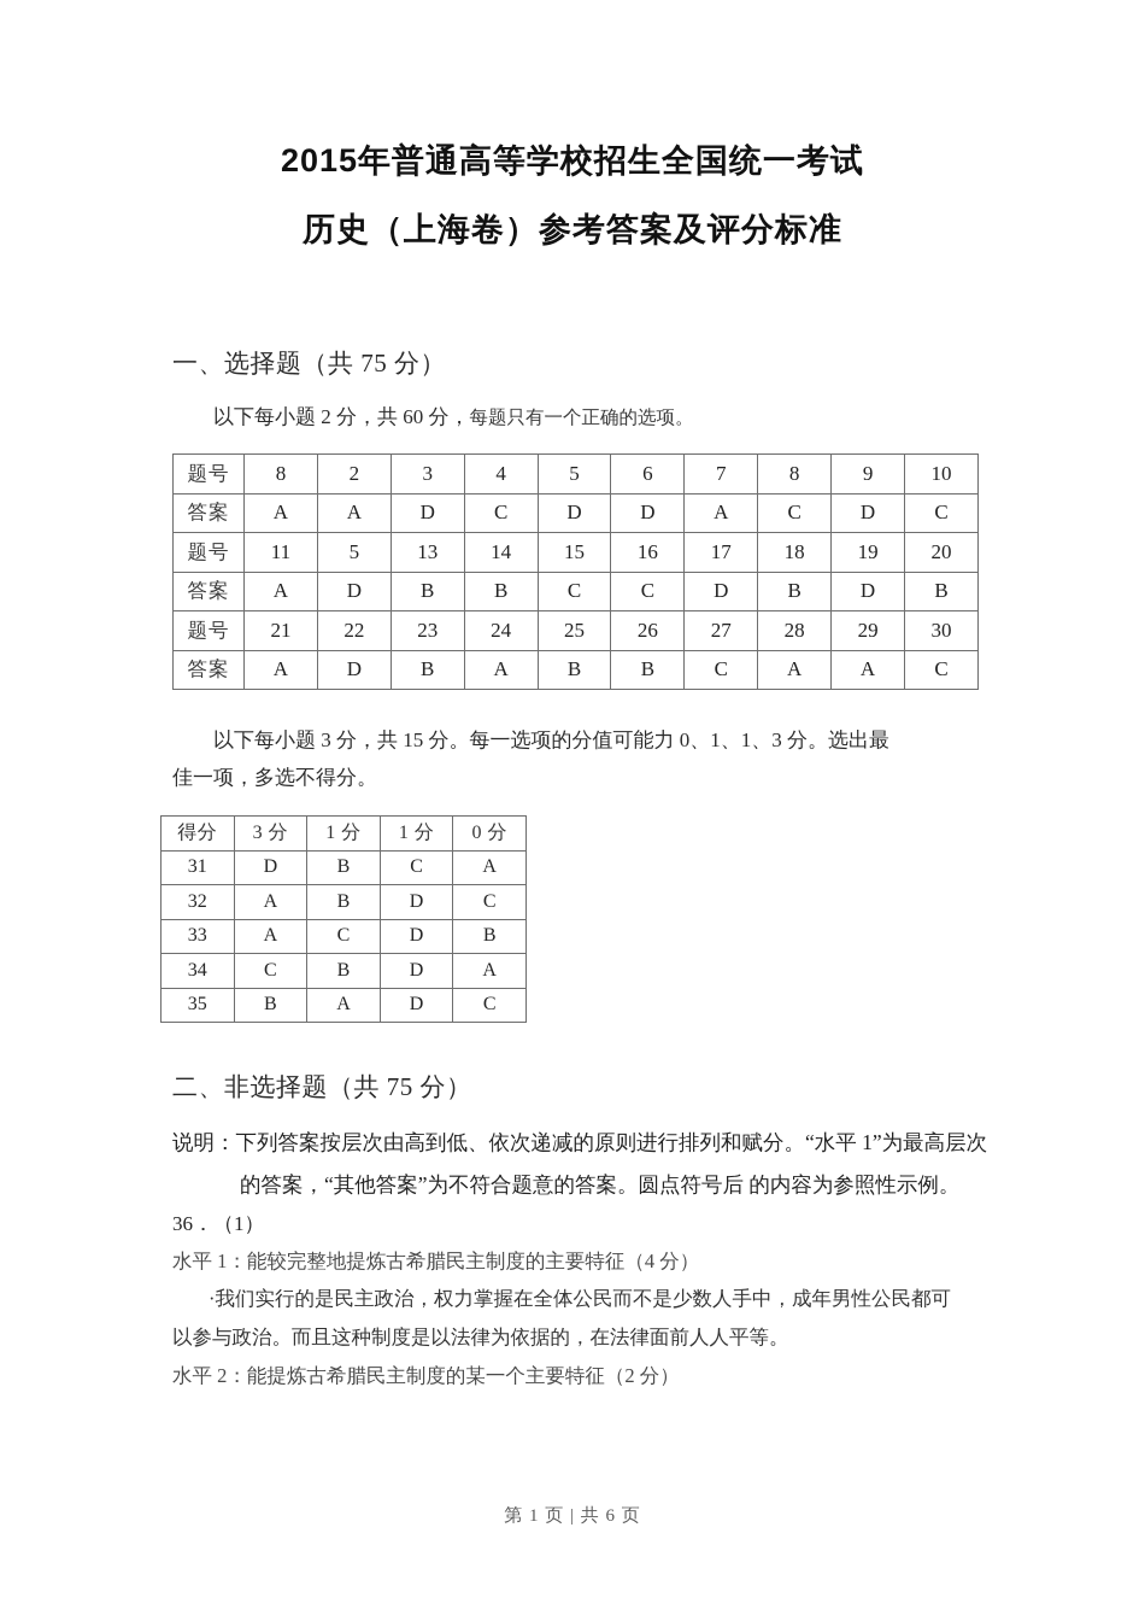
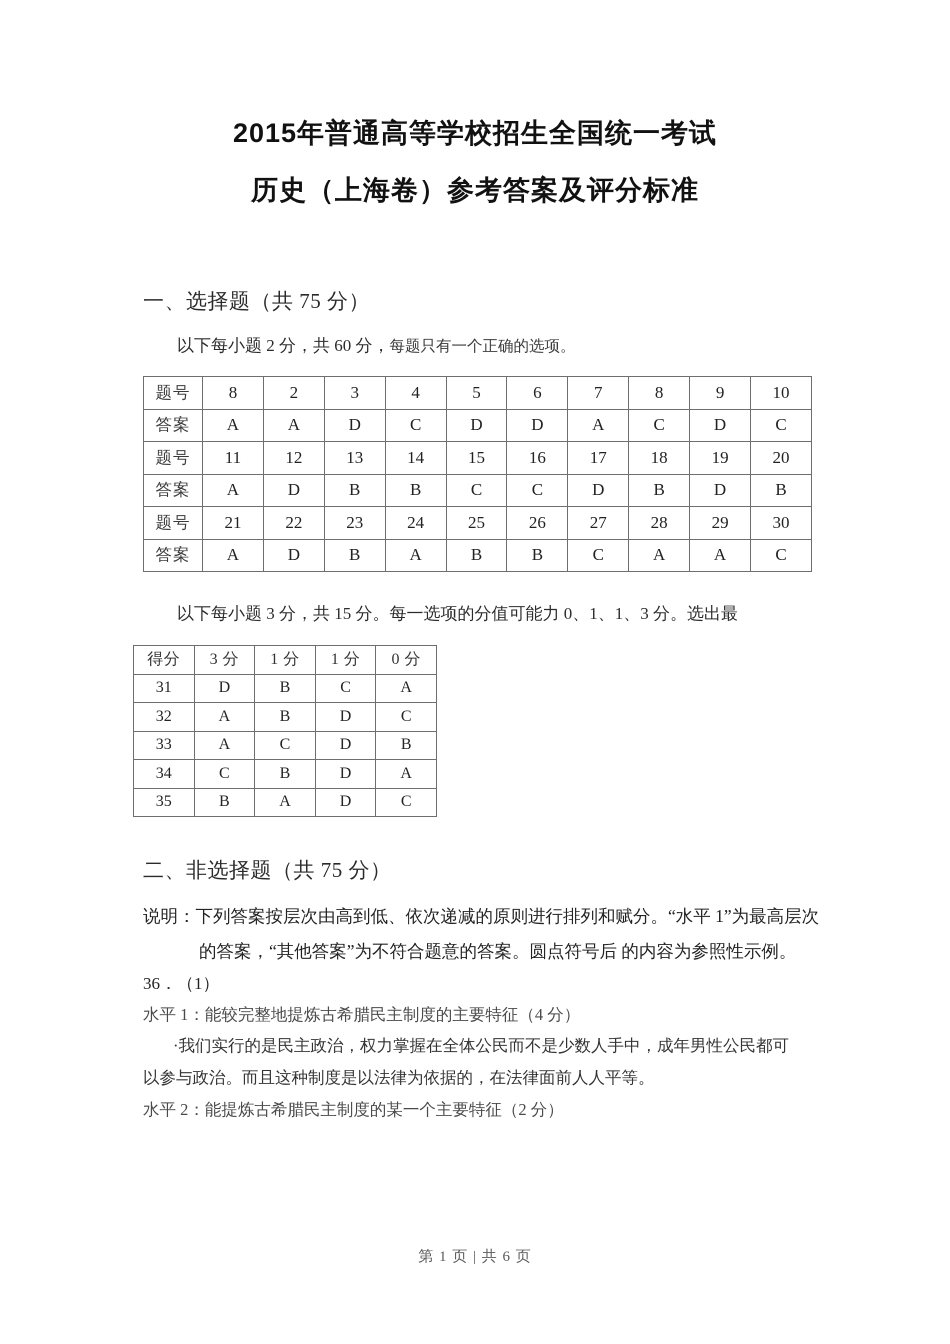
  2015年普通高等学校招生全国统一考试
  历史（上海卷）参考答案及评分标准
  一、选择题（共 75 分）
  以下每小题 2 分，共 60 分，每题只有一个正确的选项。
  题号	8	2	3	4	5	6	7	8	9	10
  答案	A	A	D	C	D	D	A	C	D	C
- 题号	11	5	13	14	15	16	17	18	19	20
+ 题号	11	12	13	14	15	16	17	18	19	20
  答案	A	D	B	B	C	C	D	B	D	B
  题号	21	22	23	24	25	26	27	28	29	30
  答案	A	D	B	A	B	B	C	A	A	C
  以下每小题 3 分，共 15 分。每一选项的分值可能力 0、1、1、3 分。选出最
- 佳一项，多选不得分。
  得分	3 分	1 分	1 分	0 分
  31	D	B	C	A
  32	A	B	D	C
  33	A	C	D	B
  34	C	B	D	A
  35	B	A	D	C
  二、非选择题（共 75 分）
  说明：下列答案按层次由高到低、依次递减的原则进行排列和赋分。“水平 1”为最高层次的答案，“其他答案”为不符合题意的答案。圆点符号后 的内容为参照性示例。
  36．（1）
  水平 1：能较完整地提炼古希腊民主制度的主要特征（4 分）
  ·我们实行的是民主政治，权力掌握在全体公民而不是少数人手中，成年男性公民都可
  以参与政治。而且这种制度是以法律为依据的，在法律面前人人平等。
  水平 2：能提炼古希腊民主制度的某一个主要特征（2 分）
  第 1 页 | 共 6 页
